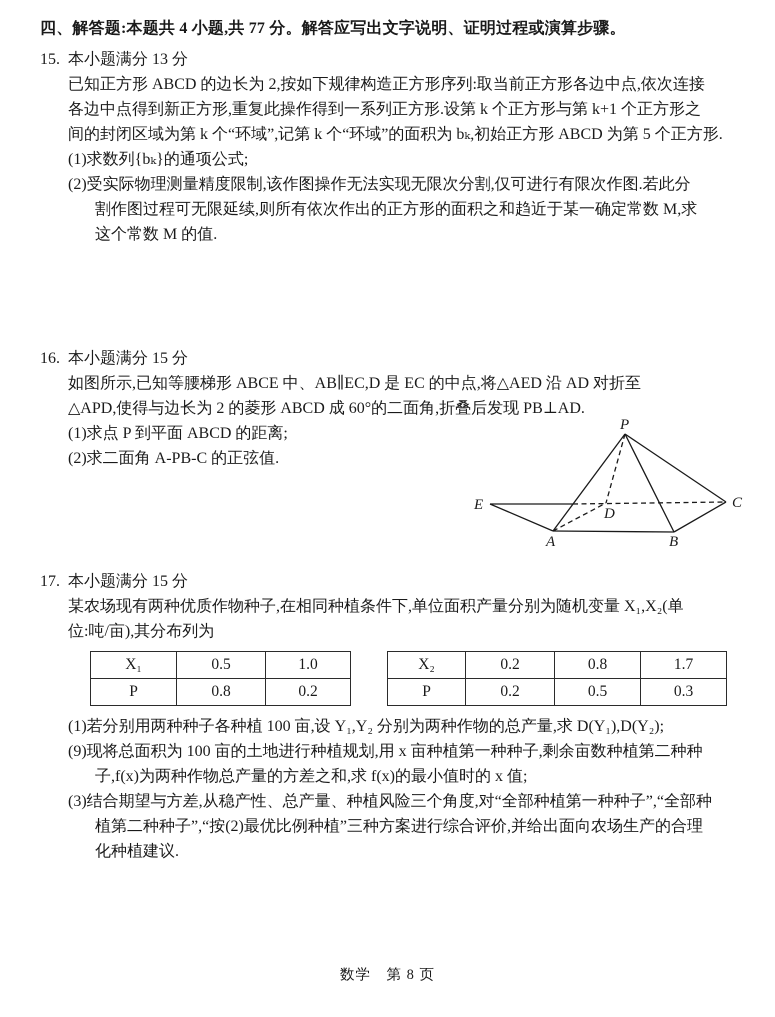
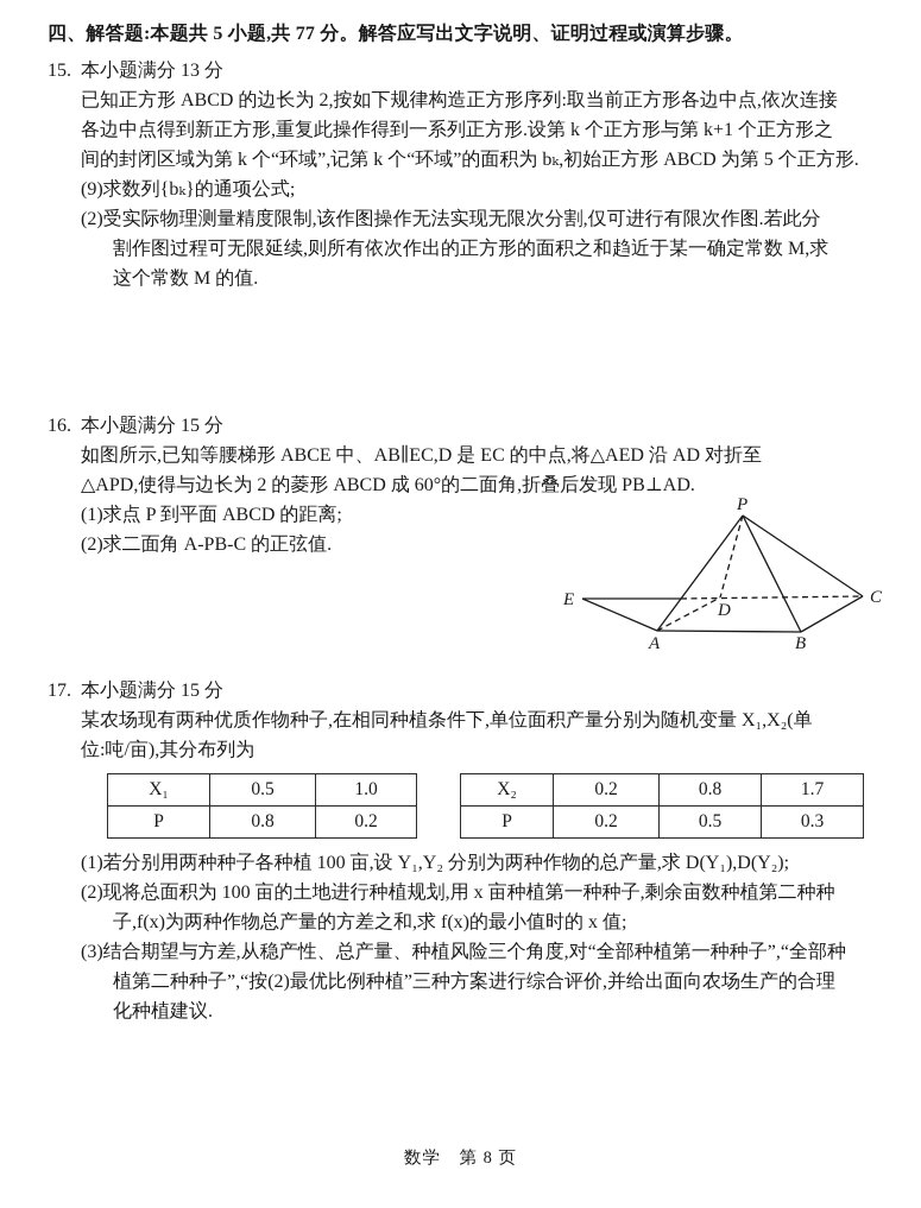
- 四、解答题:本题共 4 小题,共 77 分。解答应写出文字说明、证明过程或演算步骤。
+ 四、解答题:本题共 5 小题,共 77 分。解答应写出文字说明、证明过程或演算步骤。
  15. 本小题满分 13 分
  已知正方形 ABCD 的边长为 2,按如下规律构造正方形序列:取当前正方形各边中点,依次连接
  各边中点得到新正方形,重复此操作得到一系列正方形.设第 k 个正方形与第 k+1 个正方形之
  间的封闭区域为第 k 个“环域”,记第 k 个“环域”的面积为 bₖ,初始正方形 ABCD 为第 5 个正方形.
- (1)求数列{bₖ}的通项公式;
+ (9)求数列{bₖ}的通项公式;
  (2)受实际物理测量精度限制,该作图操作无法实现无限次分割,仅可进行有限次作图.若此分
  割作图过程可无限延续,则所有依次作出的正方形的面积之和趋近于某一确定常数 M,求
  这个常数 M 的值.
  16. 本小题满分 15 分
  如图所示,已知等腰梯形 ABCE 中、AB∥EC,D 是 EC 的中点,将△AED 沿 AD 对折至
  △APD,使得与边长为 2 的菱形 ABCD 成 60°的二面角,折叠后发现 PB⊥AD.
  (1)求点 P 到平面 ABCD 的距离;
  (2)求二面角 A-PB-C 的正弦值.
  P
  E
  C
  D
  A
  B
  17. 本小题满分 15 分
  某农场现有两种优质作物种子,在相同种植条件下,单位面积产量分别为随机变量 X₁,X₂(单
  位:吨/亩),其分布列为
  X₁	0.5	1.0
  P	0.8	0.2
  X₂	0.2	0.8	1.7
  P	0.2	0.5	0.3
  (1)若分别用两种种子各种植 100 亩,设 Y₁,Y₂ 分别为两种作物的总产量,求 D(Y₁),D(Y₂);
- (9)现将总面积为 100 亩的土地进行种植规划,用 x 亩种植第一种种子,剩余亩数种植第二种种
+ (2)现将总面积为 100 亩的土地进行种植规划,用 x 亩种植第一种种子,剩余亩数种植第二种种
  子,f(x)为两种作物总产量的方差之和,求 f(x)的最小值时的 x 值;
  (3)结合期望与方差,从稳产性、总产量、种植风险三个角度,对“全部种植第一种种子”,“全部种
  植第二种种子”,“按(2)最优比例种植”三种方案进行综合评价,并给出面向农场生产的合理
  化种植建议.
  数学 第 8 页
